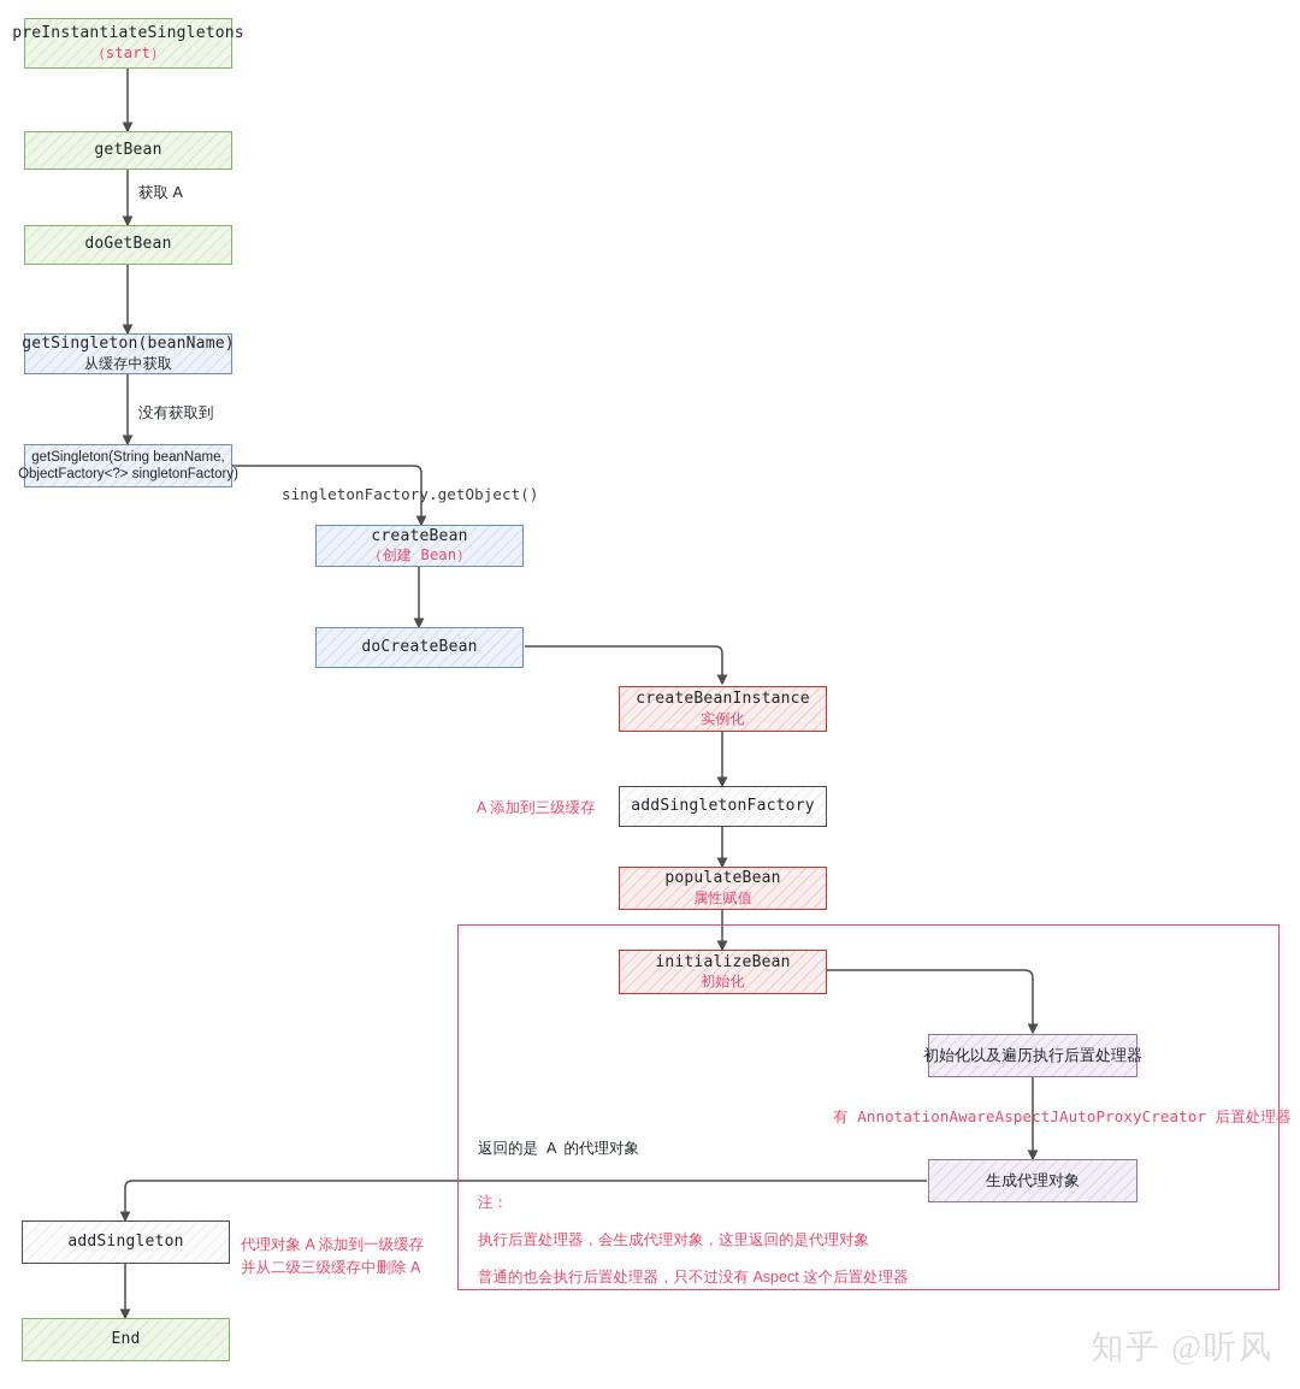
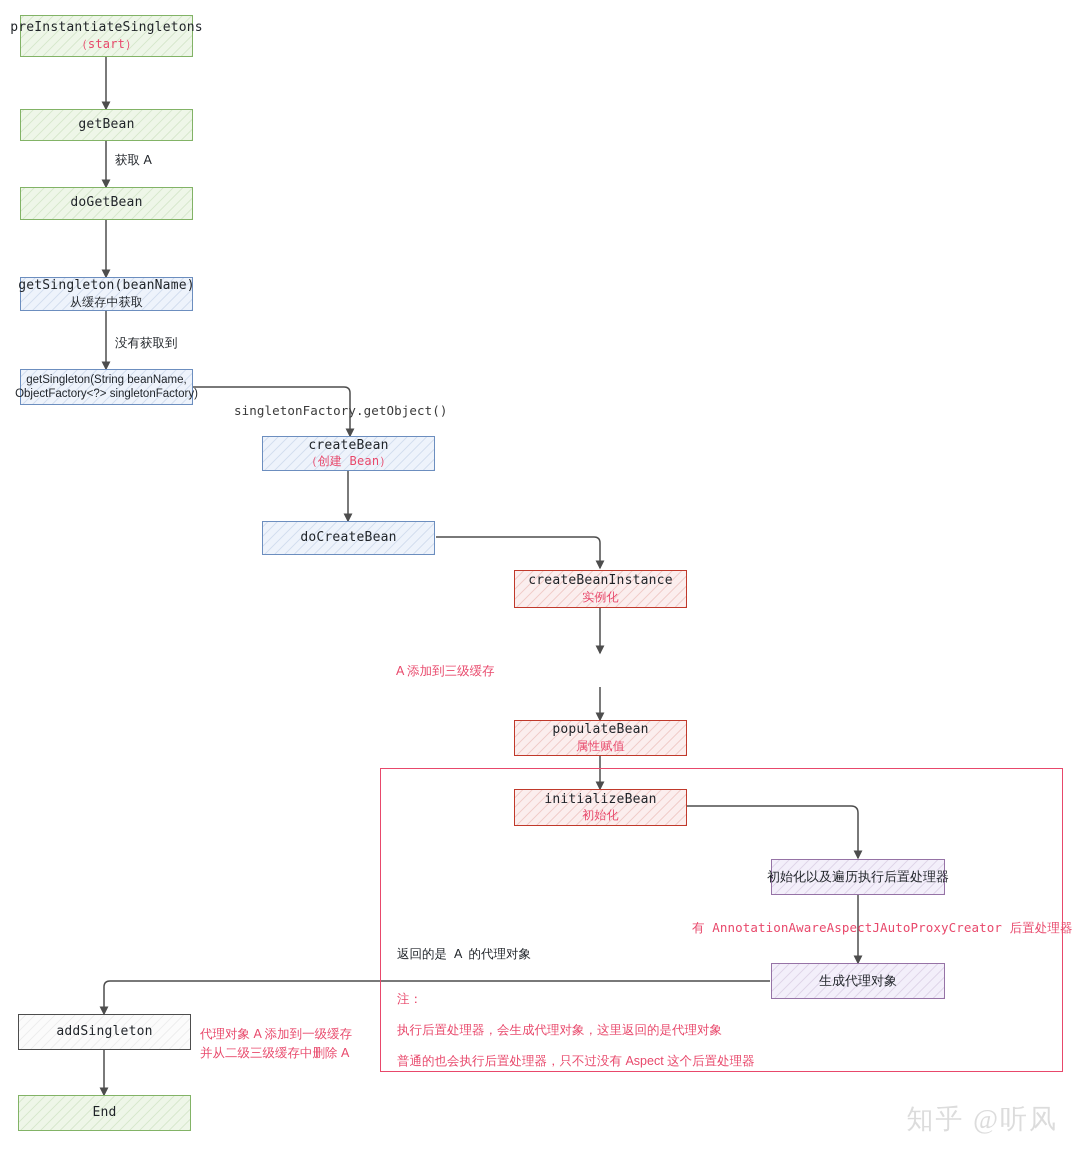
  preInstantiateSingletons
  （start）
  getBean
  doGetBean
  getSingleton(beanName)
  从缓存中获取
  getSingleton(String beanName,
  ObjectFactory<?> singletonFactory)
  createBean
  （创建 Bean）
  doCreateBean
  createBeanInstance
  实例化
- addSingletonFactory
  populateBean
  属性赋值
  initializeBean
  初始化
  初始化以及遍历执行后置处理器
  生成代理对象
  addSingleton
  End
  获取 A
  没有获取到
  singletonFactory.getObject()
  A 添加到三级缓存
  有 AnnotationAwareAspectJAutoProxyCreator 后置处理器
  返回的是 A 的代理对象
  代理对象 A 添加到一级缓存
  并从二级三级缓存中删除 A
  注：
  执行后置处理器，会生成代理对象，这里返回的是代理对象
  普通的也会执行后置处理器，只不过没有 Aspect 这个后置处理器
  知乎 @听风
